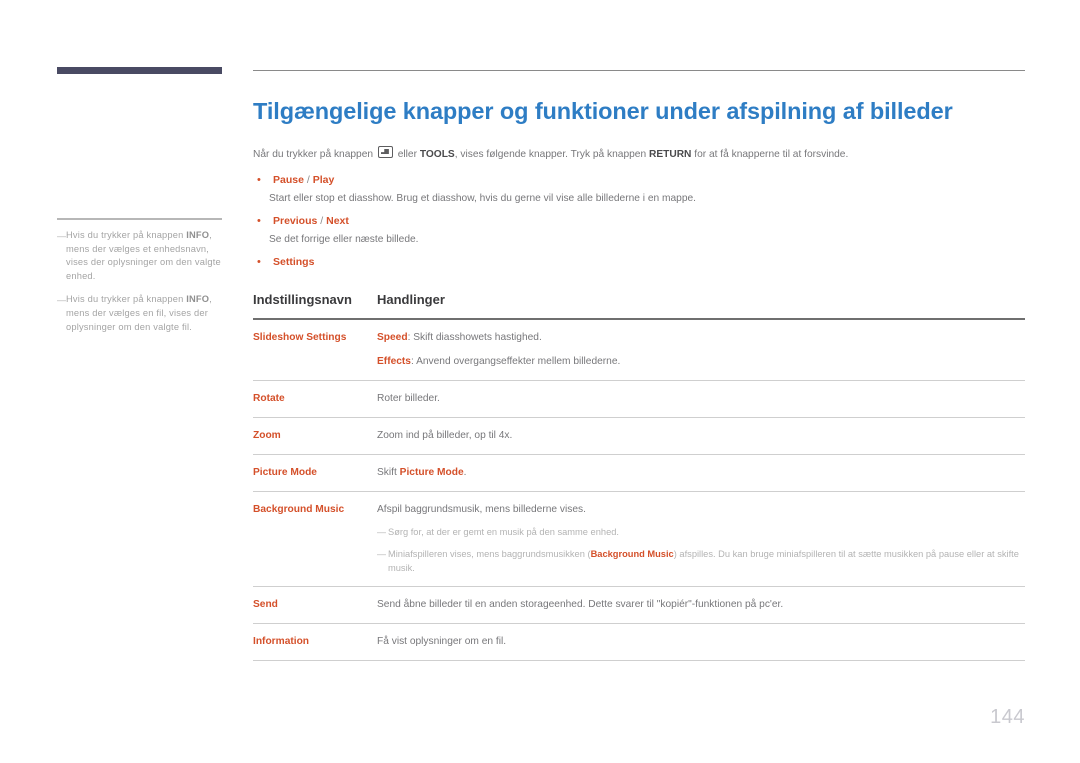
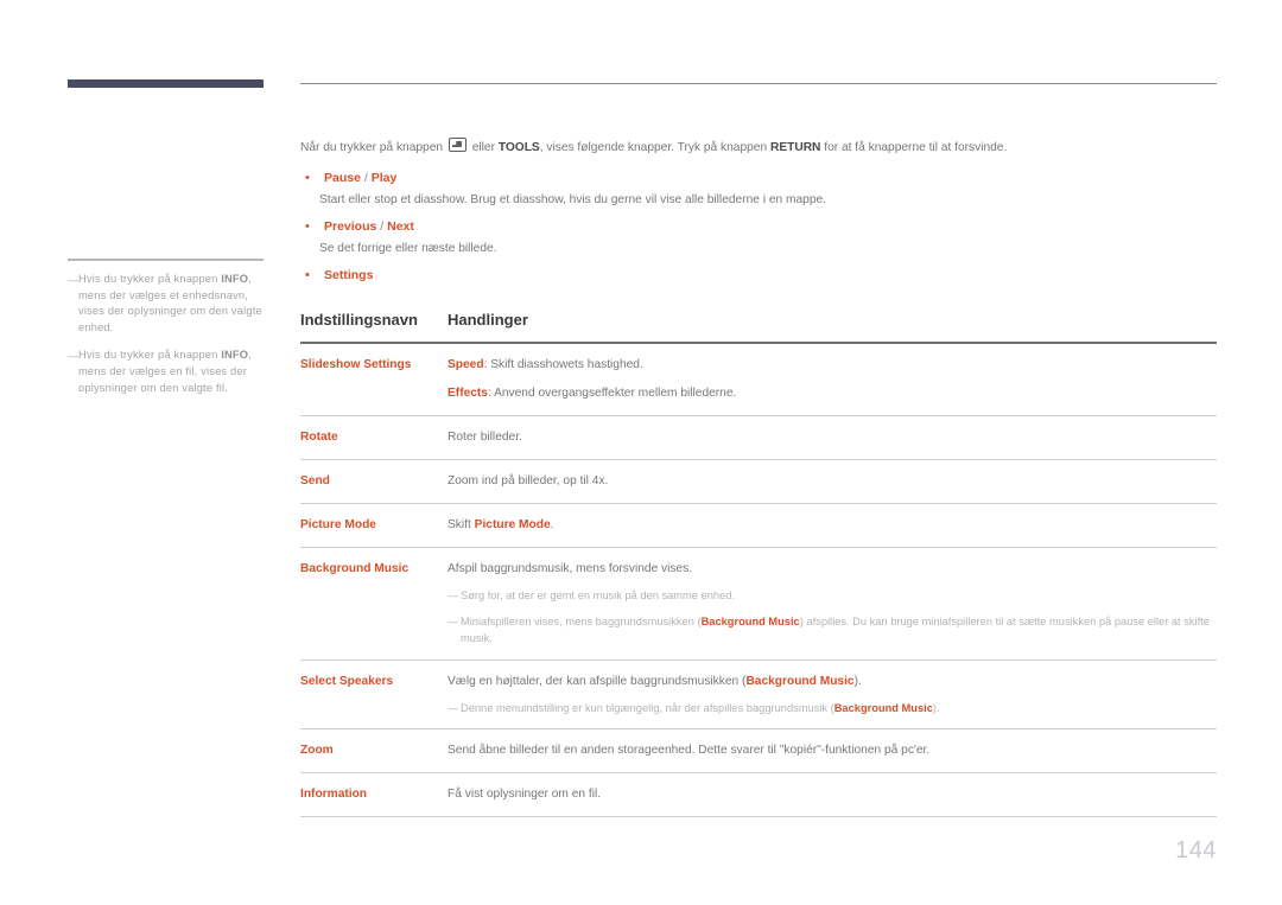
  ―
  Hvis du trykker på knappen INFO, mens der vælges et enhedsnavn, vises der oplysninger om den valgte enhed.
  ―
  Hvis du trykker på knappen INFO, mens der vælges en fil, vises der oplysninger om den valgte fil.
- Tilgængelige knapper og funktioner under afspilning af billeder
  Når du trykker på knappen eller TOOLS, vises følgende knapper. Tryk på knappen RETURN for at få knapperne til at forsvinde.
  •
  Pause / Play
  Start eller stop et diasshow. Brug et diasshow, hvis du gerne vil vise alle billederne i en mappe.
  •
  Previous / Next
  Se det forrige eller næste billede.
  •
  Settings
  Indstillingsnavn	Handlinger
  Slideshow Settings	Speed: Skift diasshowets hastighed.Effects: Anvend overgangseffekter mellem billederne.
  Rotate	Roter billeder.
- Zoom	Zoom ind på billeder, op til 4x.
+ Send	Zoom ind på billeder, op til 4x.
  Picture Mode	Skift Picture Mode.
- Background Music	Afspil baggrundsmusik, mens billederne vises.― Sørg for, at der er gemt en musik på den samme enhed.― Miniafspilleren vises, mens baggrundsmusikken (Background Music) afspilles. Du kan bruge miniafspilleren til at sætte musikken på pause eller at skifte musik.
+ Background Music	Afspil baggrundsmusik, mens forsvinde vises.― Sørg for, at der er gemt en musik på den samme enhed.― Miniafspilleren vises, mens baggrundsmusikken (Background Music) afspilles. Du kan bruge miniafspilleren til at sætte musikken på pause eller at skifte musik.
+ Select Speakers	Vælg en højttaler, der kan afspille baggrundsmusikken (Background Music).― Denne menuindstilling er kun tilgængelig, når der afspilles baggrundsmusik (Background Music).
- Send	Send åbne billeder til en anden storageenhed. Dette svarer til "kopiér"-funktionen på pc'er.
+ Zoom	Send åbne billeder til en anden storageenhed. Dette svarer til "kopiér"-funktionen på pc'er.
  Information	Få vist oplysninger om en fil.
  144
